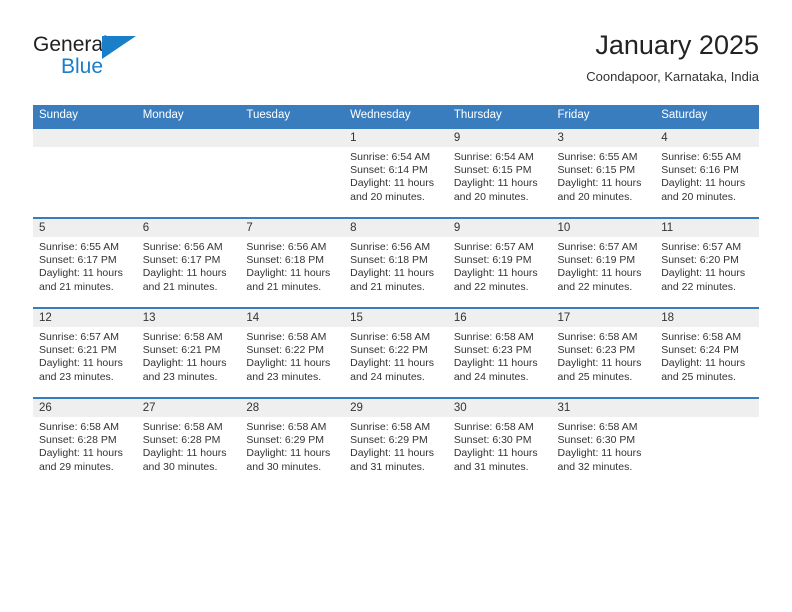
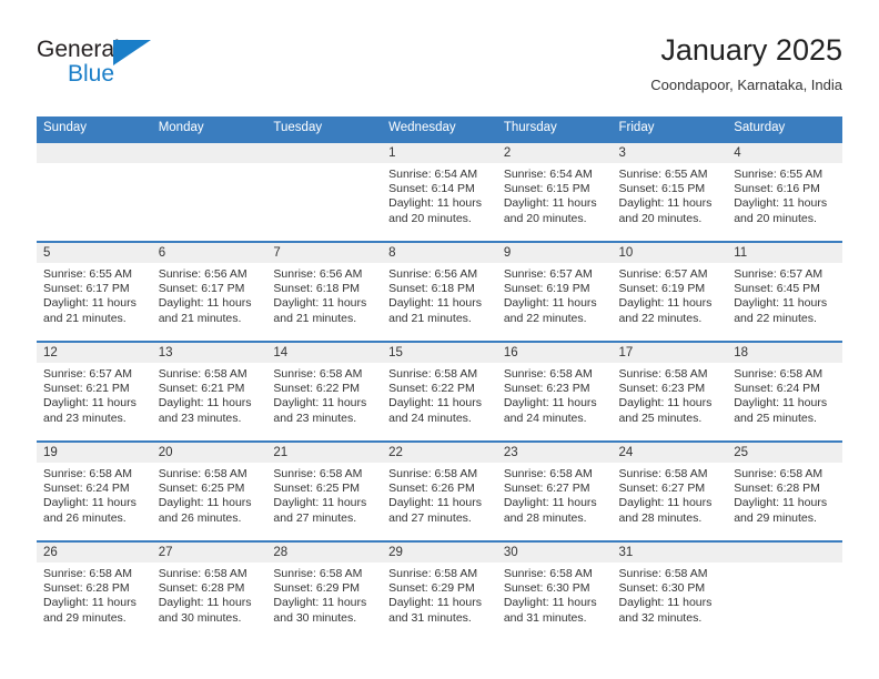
  Genera
  Blue
  January 2025
  Coondapoor, Karnataka, India
  Sunday	Monday	Tuesday	Wednesday	Thursday	Friday	Saturday
- 			1Sunrise: 6:54 AMSunset: 6:14 PMDaylight: 11 hoursand 20 minutes.	9Sunrise: 6:54 AMSunset: 6:15 PMDaylight: 11 hoursand 20 minutes.	3Sunrise: 6:55 AMSunset: 6:15 PMDaylight: 11 hoursand 20 minutes.	4Sunrise: 6:55 AMSunset: 6:16 PMDaylight: 11 hoursand 20 minutes.
+ 			1Sunrise: 6:54 AMSunset: 6:14 PMDaylight: 11 hoursand 20 minutes.	2Sunrise: 6:54 AMSunset: 6:15 PMDaylight: 11 hoursand 20 minutes.	3Sunrise: 6:55 AMSunset: 6:15 PMDaylight: 11 hoursand 20 minutes.	4Sunrise: 6:55 AMSunset: 6:16 PMDaylight: 11 hoursand 20 minutes.
- 5Sunrise: 6:55 AMSunset: 6:17 PMDaylight: 11 hoursand 21 minutes.	6Sunrise: 6:56 AMSunset: 6:17 PMDaylight: 11 hoursand 21 minutes.	7Sunrise: 6:56 AMSunset: 6:18 PMDaylight: 11 hoursand 21 minutes.	8Sunrise: 6:56 AMSunset: 6:18 PMDaylight: 11 hoursand 21 minutes.	9Sunrise: 6:57 AMSunset: 6:19 PMDaylight: 11 hoursand 22 minutes.	10Sunrise: 6:57 AMSunset: 6:19 PMDaylight: 11 hoursand 22 minutes.	11Sunrise: 6:57 AMSunset: 6:20 PMDaylight: 11 hoursand 22 minutes.
+ 5Sunrise: 6:55 AMSunset: 6:17 PMDaylight: 11 hoursand 21 minutes.	6Sunrise: 6:56 AMSunset: 6:17 PMDaylight: 11 hoursand 21 minutes.	7Sunrise: 6:56 AMSunset: 6:18 PMDaylight: 11 hoursand 21 minutes.	8Sunrise: 6:56 AMSunset: 6:18 PMDaylight: 11 hoursand 21 minutes.	9Sunrise: 6:57 AMSunset: 6:19 PMDaylight: 11 hoursand 22 minutes.	10Sunrise: 6:57 AMSunset: 6:19 PMDaylight: 11 hoursand 22 minutes.	11Sunrise: 6:57 AMSunset: 6:45 PMDaylight: 11 hoursand 22 minutes.
  12Sunrise: 6:57 AMSunset: 6:21 PMDaylight: 11 hoursand 23 minutes.	13Sunrise: 6:58 AMSunset: 6:21 PMDaylight: 11 hoursand 23 minutes.	14Sunrise: 6:58 AMSunset: 6:22 PMDaylight: 11 hoursand 23 minutes.	15Sunrise: 6:58 AMSunset: 6:22 PMDaylight: 11 hoursand 24 minutes.	16Sunrise: 6:58 AMSunset: 6:23 PMDaylight: 11 hoursand 24 minutes.	17Sunrise: 6:58 AMSunset: 6:23 PMDaylight: 11 hoursand 25 minutes.	18Sunrise: 6:58 AMSunset: 6:24 PMDaylight: 11 hoursand 25 minutes.
+ 19Sunrise: 6:58 AMSunset: 6:24 PMDaylight: 11 hoursand 26 minutes.	20Sunrise: 6:58 AMSunset: 6:25 PMDaylight: 11 hoursand 26 minutes.	21Sunrise: 6:58 AMSunset: 6:25 PMDaylight: 11 hoursand 27 minutes.	22Sunrise: 6:58 AMSunset: 6:26 PMDaylight: 11 hoursand 27 minutes.	23Sunrise: 6:58 AMSunset: 6:27 PMDaylight: 11 hoursand 28 minutes.	24Sunrise: 6:58 AMSunset: 6:27 PMDaylight: 11 hoursand 28 minutes.	25Sunrise: 6:58 AMSunset: 6:28 PMDaylight: 11 hoursand 29 minutes.
  26Sunrise: 6:58 AMSunset: 6:28 PMDaylight: 11 hoursand 29 minutes.	27Sunrise: 6:58 AMSunset: 6:28 PMDaylight: 11 hoursand 30 minutes.	28Sunrise: 6:58 AMSunset: 6:29 PMDaylight: 11 hoursand 30 minutes.	29Sunrise: 6:58 AMSunset: 6:29 PMDaylight: 11 hoursand 31 minutes.	30Sunrise: 6:58 AMSunset: 6:30 PMDaylight: 11 hoursand 31 minutes.	31Sunrise: 6:58 AMSunset: 6:30 PMDaylight: 11 hoursand 32 minutes.
